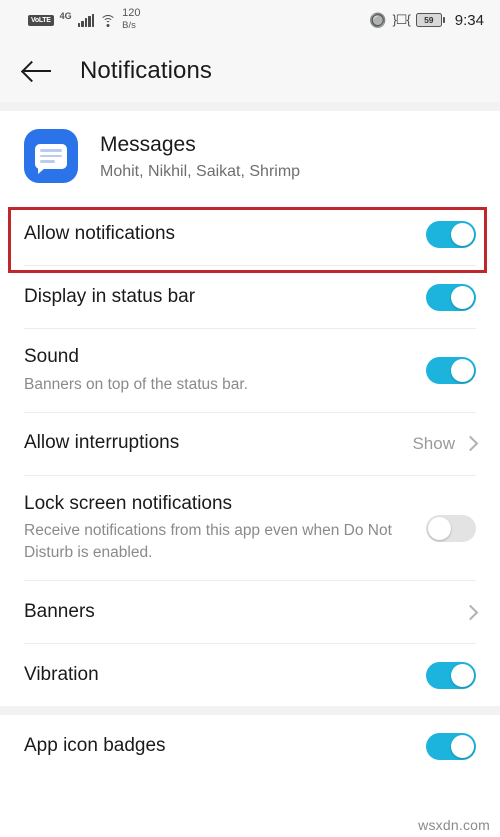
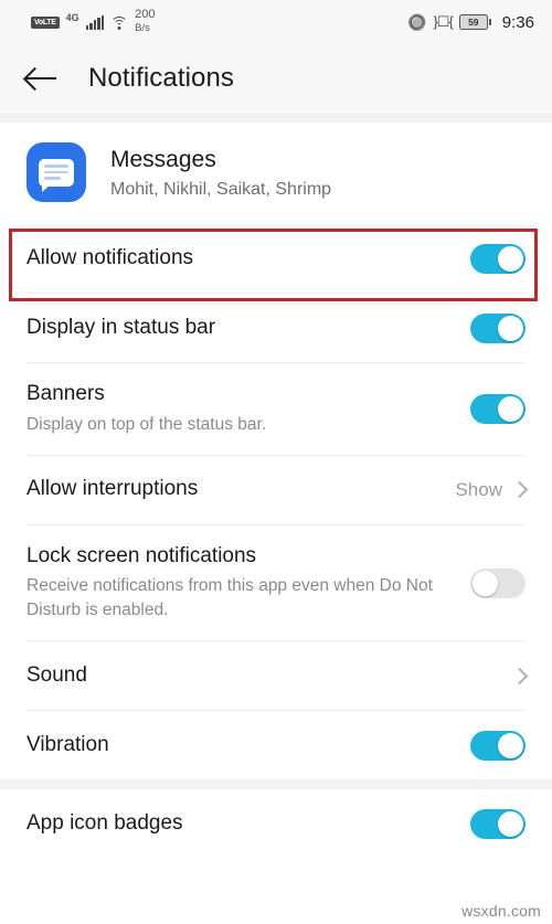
  4G
- 120
+ 200
  B/s
  🔘
  }☐{
  59
- 9:34
+ 9:36
  Notifications
  Messages
  Mohit, Nikhil, Saikat, Shrimp
  Allow notifications
  Display in status bar
- Sound
+ Banners
- Banners on top of the status bar.
+ Display on top of the status bar.
  Allow interruptions
  Show
  Lock screen notifications
  Receive notifications from this app even when Do Not Disturb is enabled.
- Banners
+ Sound
  Vibration
  App icon badges
  wsxdn.com
